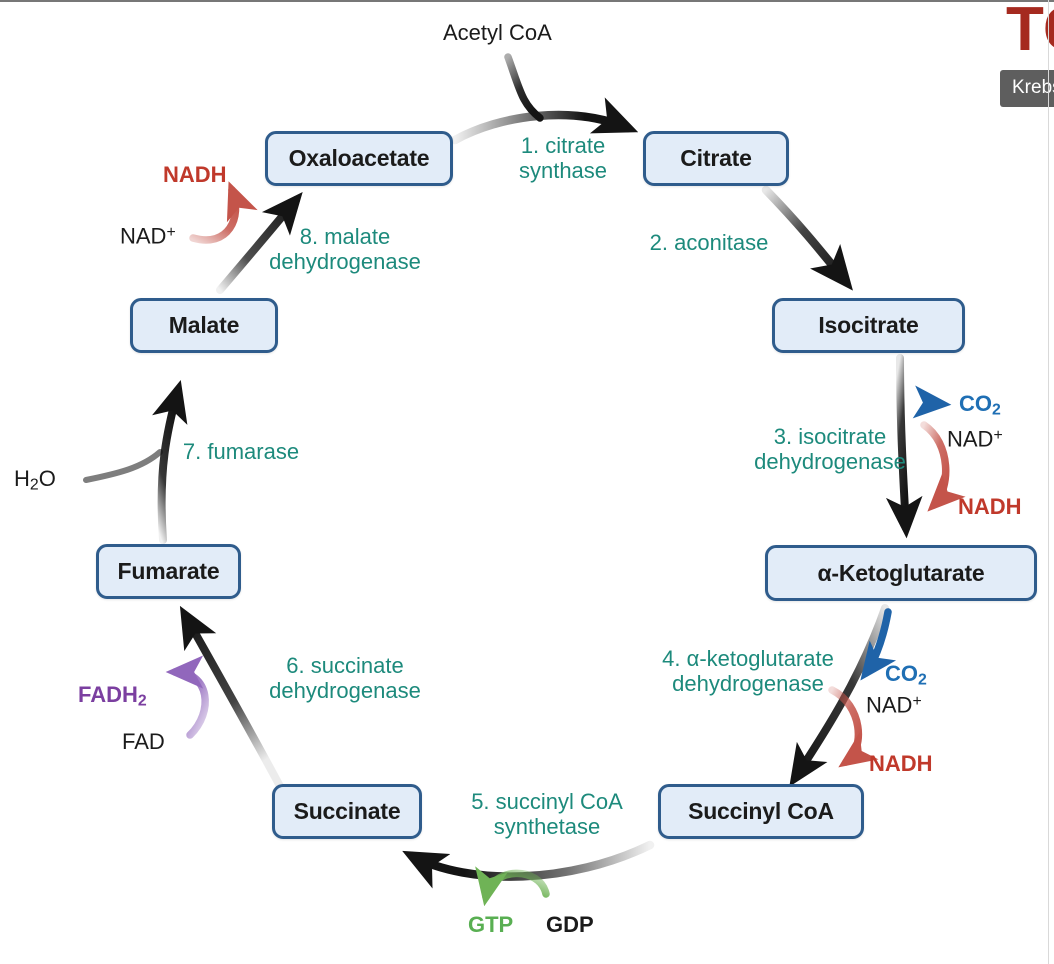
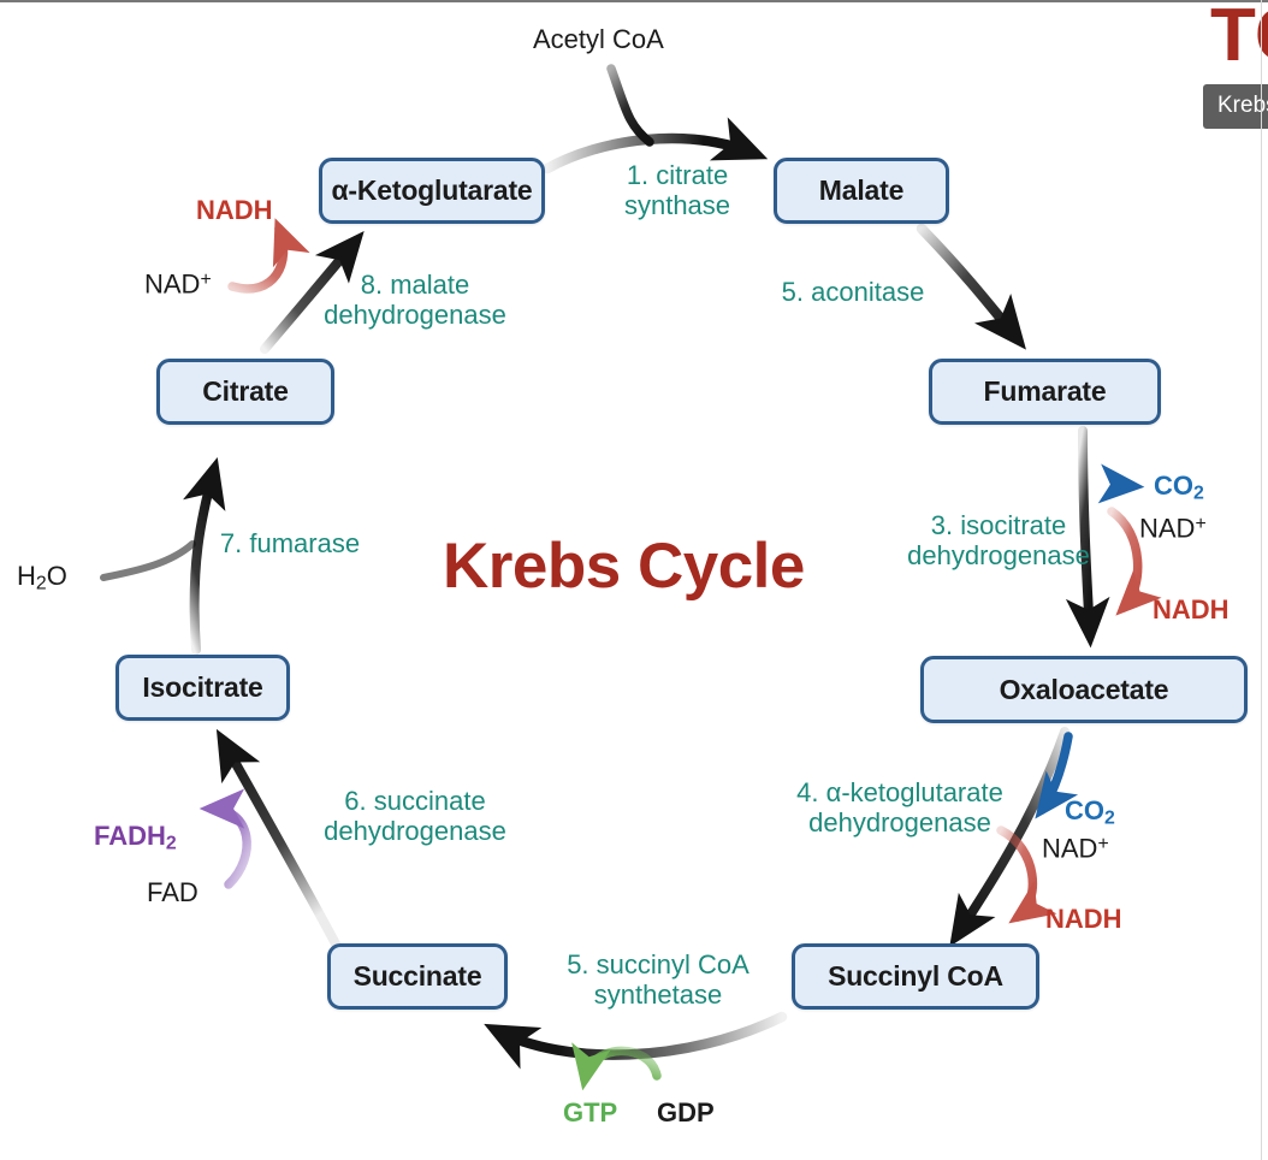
+ Krebs Cycle
- Oxaloacetate
+ α-Ketoglutarate
- Citrate
+ Malate
- Isocitrate
+ Fumarate
- α-Ketoglutarate
+ Oxaloacetate
  Succinyl CoA
  Succinate
- Fumarate
+ Isocitrate
- Malate
+ Citrate
  1. citrate
  synthase
- 2. aconitase
+ 5. aconitase
  3. isocitrate
  dehydrogenase
  4. α-ketoglutarate
  dehydrogenase
  5. succinyl CoA
  synthetase
  6. succinate
  dehydrogenase
  7. fumarase
  8. malate
  dehydrogenase
  Acetyl CoA
  NADH
  NAD+
  CO2
  NAD+
  NADH
  CO2
  NAD+
  NADH
  H2O
  FADH2
  FAD
  GTP
  GDP
  Kreb
